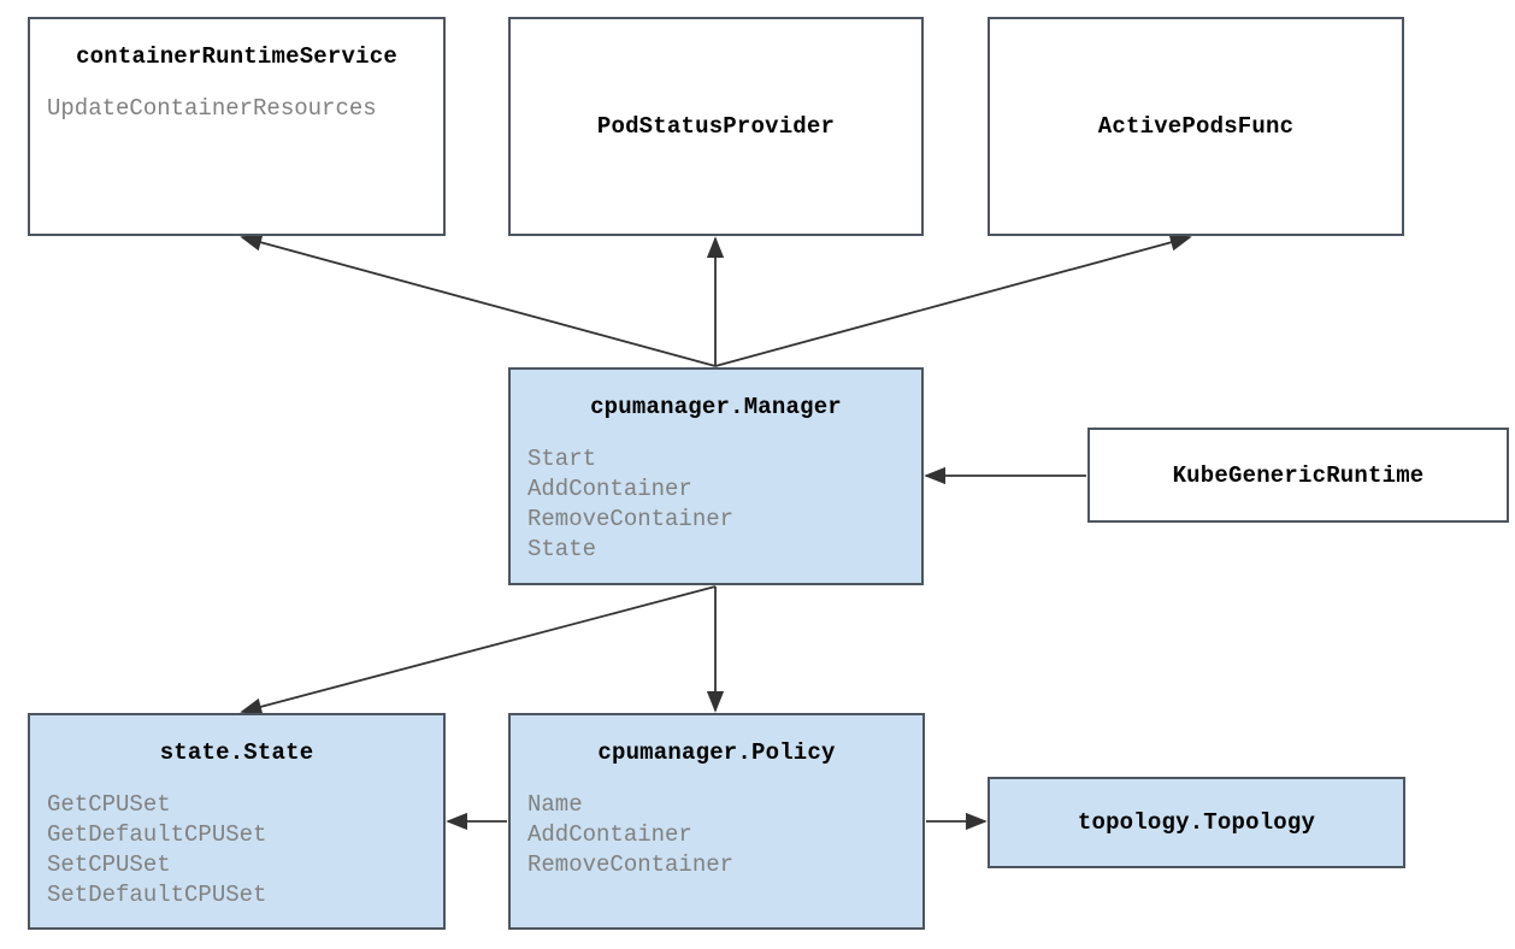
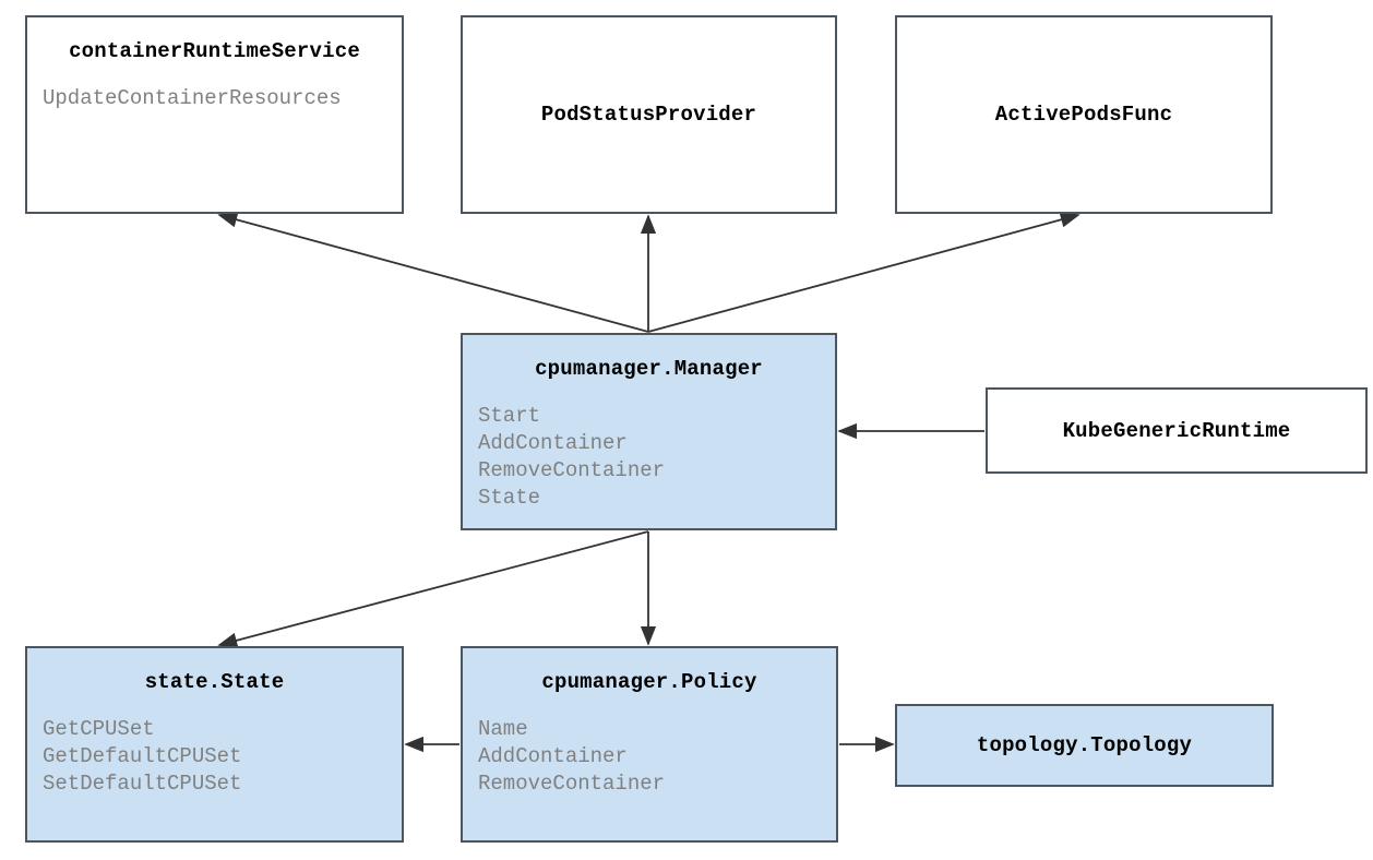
  containerRuntimeService
  UpdateContainerResources
  PodStatusProvider
  ActivePodsFunc
  cpumanager.Manager
  Start
  AddContainer
  RemoveContainer
  State
  KubeGenericRuntime
  state.State
  GetCPUSet
  GetDefaultCPUSet
- SetCPUSet
  SetDefaultCPUSet
  cpumanager.Policy
  Name
  AddContainer
  RemoveContainer
  topology.Topology
